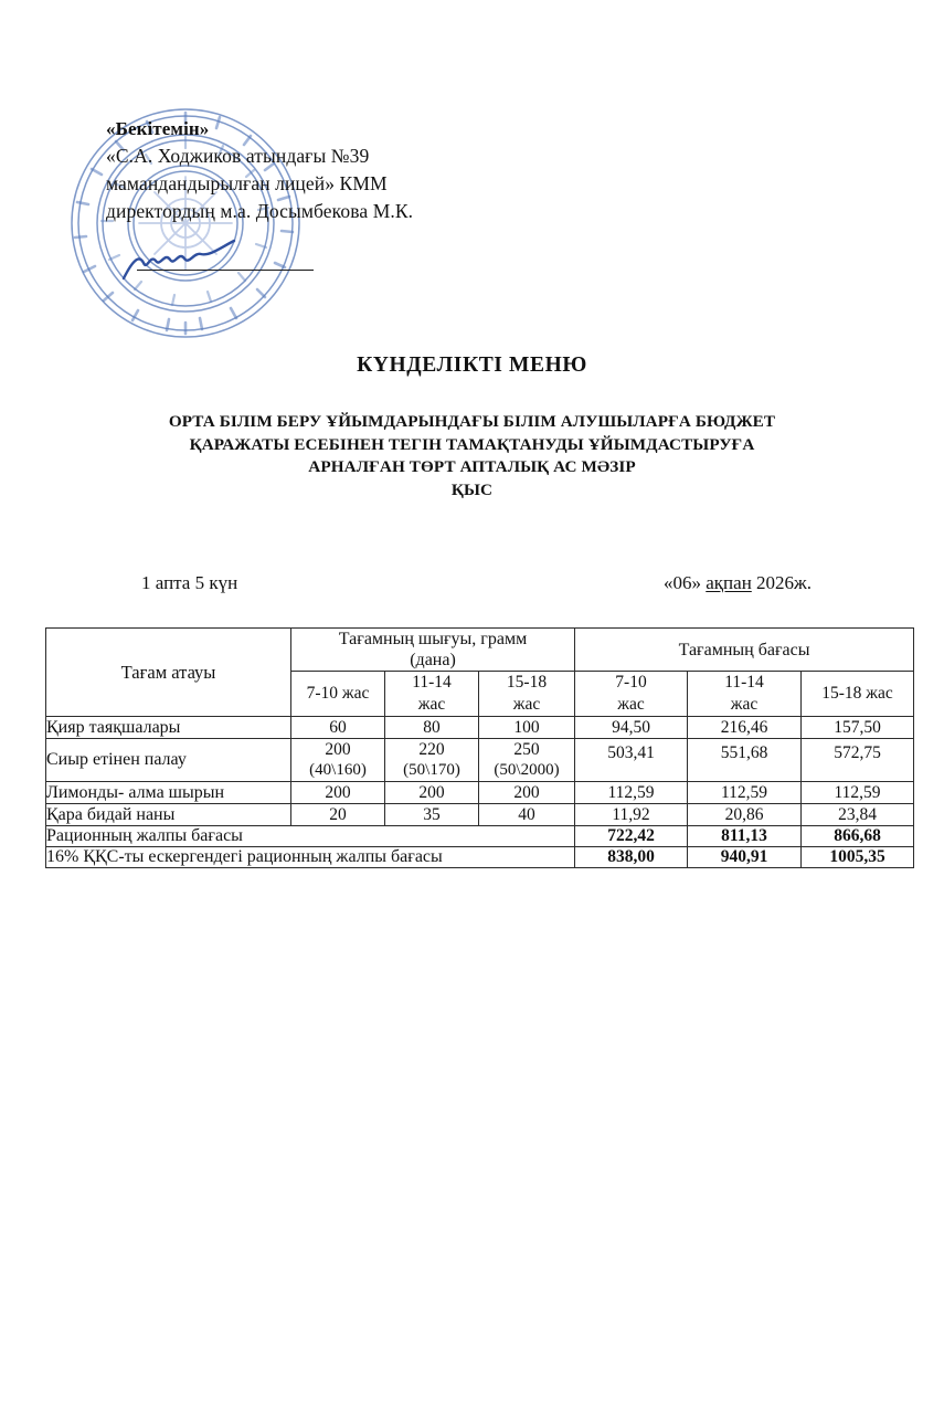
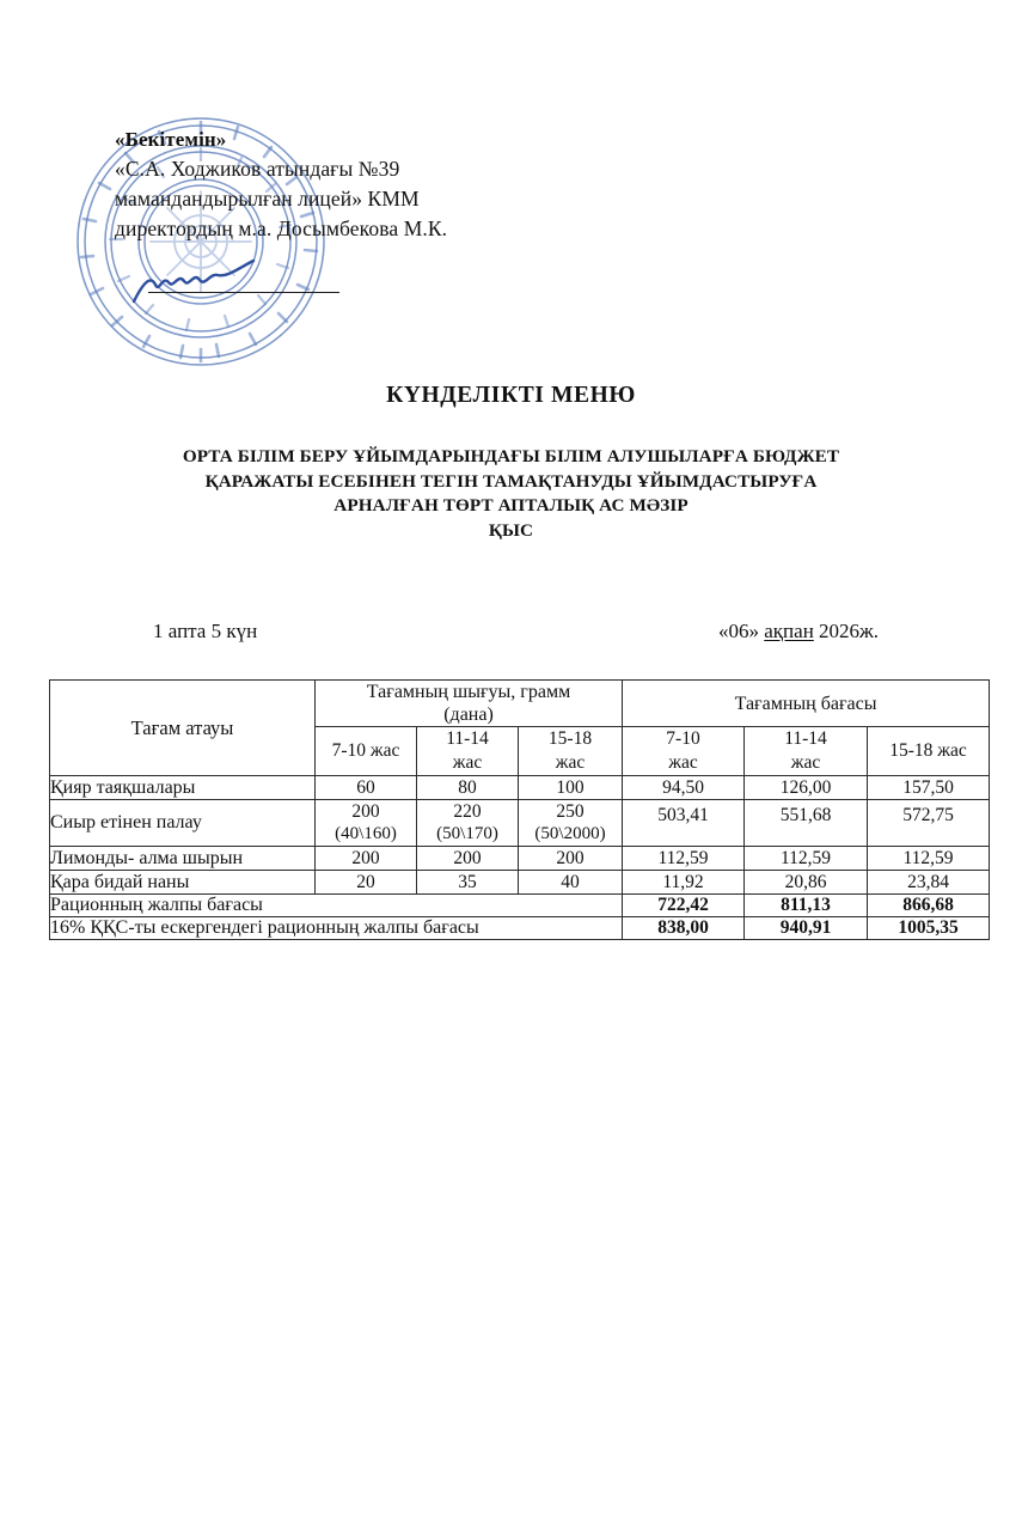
  «Бекітемін»
  «С.А. Ходжиков атындағы №39
  мамандандырылған лицей» КММ
  директордың м.а. Досымбекова М.К.
  КҮНДЕЛІКТІ МЕНЮ
  ОРТА БІЛІМ БЕРУ ҰЙЫМДАРЫНДАҒЫ БІЛІМ АЛУШЫЛАРҒА БЮДЖЕТ
  ҚАРАЖАТЫ ЕСЕБІНЕН ТЕГІН ТАМАҚТАНУДЫ ҰЙЫМДАСТЫРУҒА
  АРНАЛҒАН ТӨРТ АПТАЛЫҚ АС МӘЗІР
  ҚЫС
  1 апта 5 күн
  «06» ақпан 2026ж.
  Тағам атауы	Тағамның шығуы, грамм (дана)	Тағамның бағасы
  7-10 жас	11-14 жас	15-18 жас	7-10 жас	11-14 жас	15-18 жас
- Қияр таяқшалары	60	80	100	94,50	216,46	157,50
+ Қияр таяқшалары	60	80	100	94,50	126,00	157,50
  Сиыр етінен палау	200 (40\160)	220 (50\170)	250 (50\2000)	503,41	551,68	572,75
  Лимонды- алма шырын	200	200	200	112,59	112,59	112,59
  Қара бидай наны	20	35	40	11,92	20,86	23,84
  Рационның жалпы бағасы	722,42	811,13	866,68
  16% ҚҚС-ты ескергендегі рационның жалпы бағасы	838,00	940,91	1005,35
